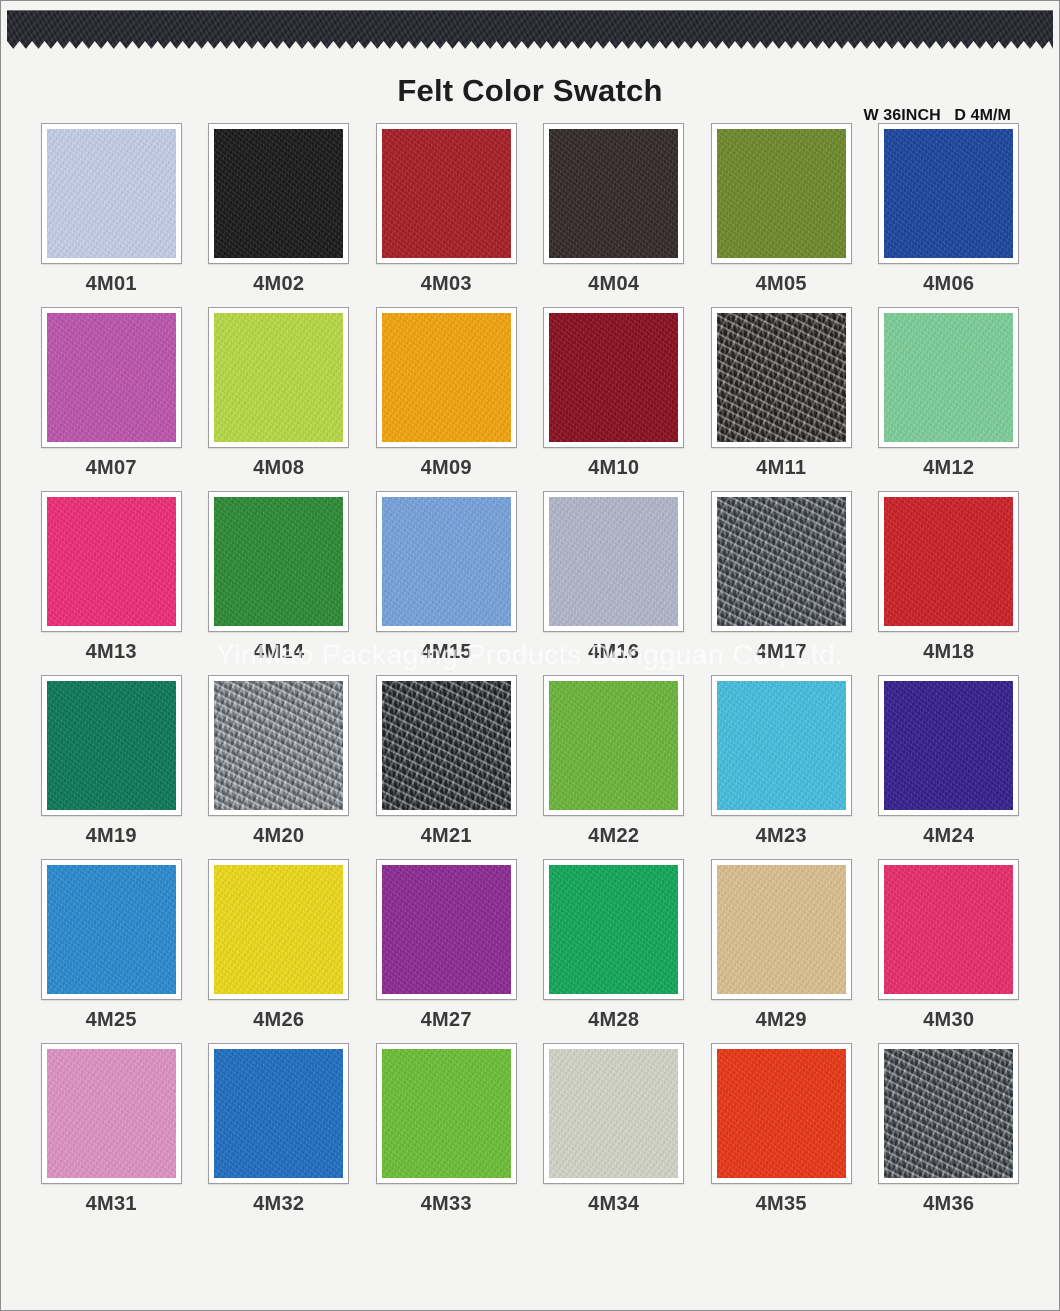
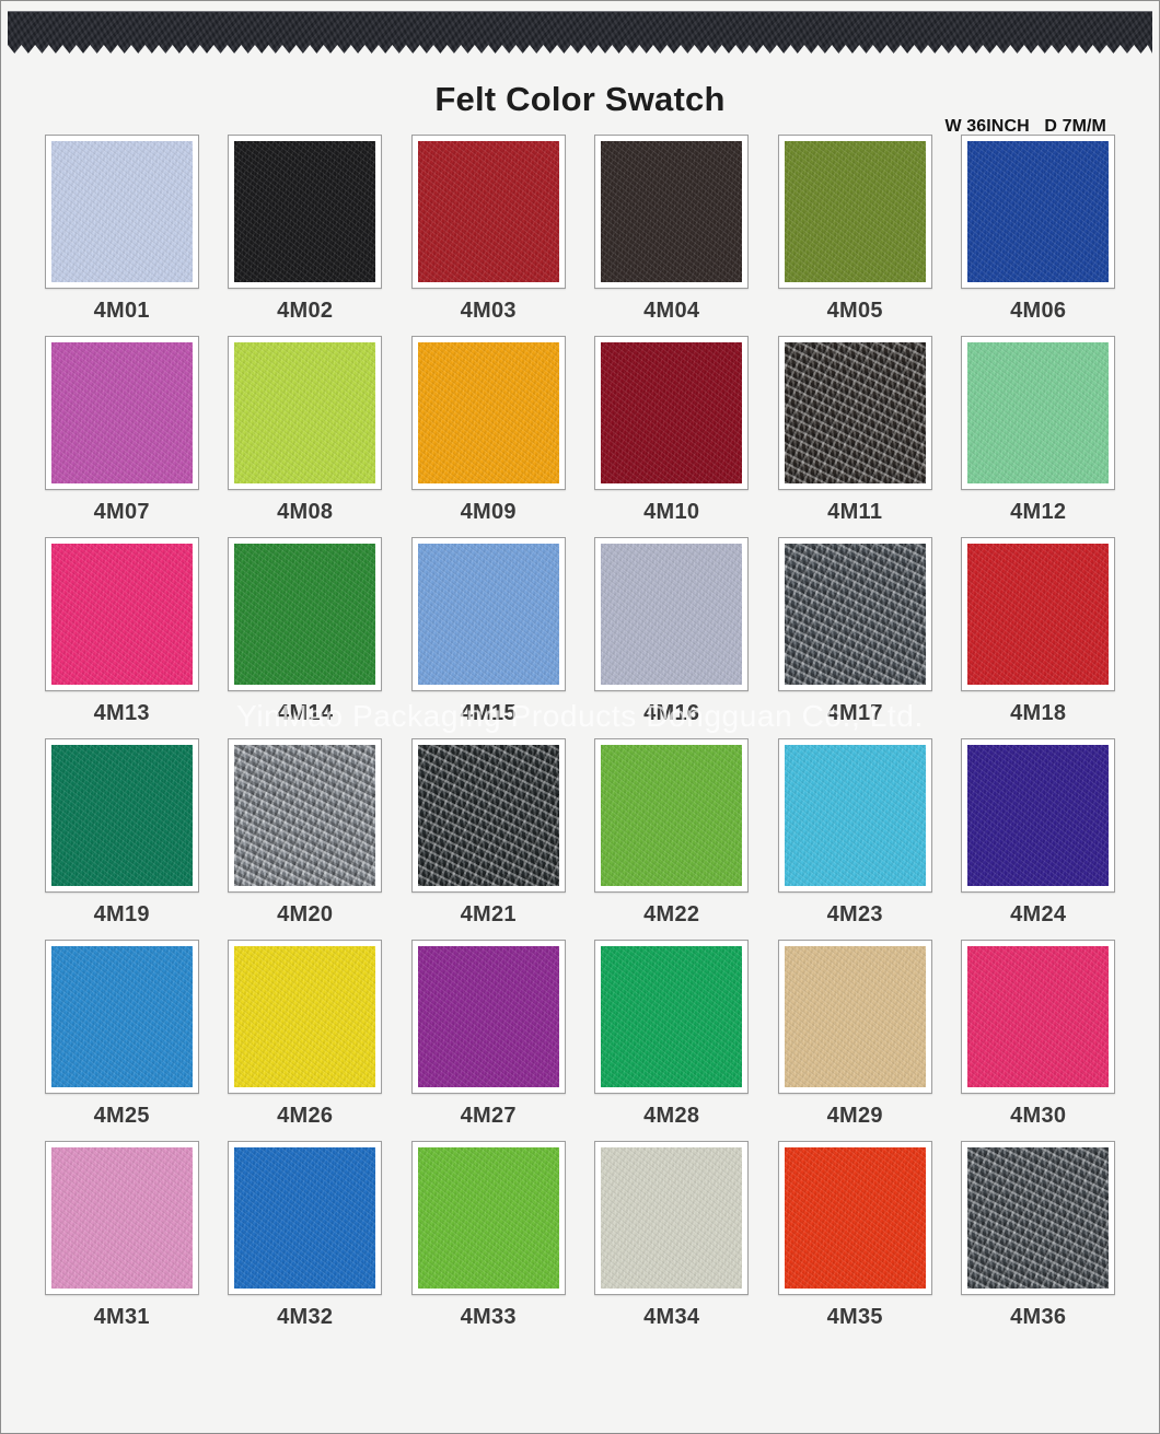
  Felt Color Swatch
- W 36INCH D 4M/M
+ W 36INCH D 7M/M
  4M01
  4M02
  4M03
  4M04
  4M05
  4M06
  4M07
  4M08
  4M09
  4M10
  4M11
  4M12
  4M13
  4M14
  4M15
  4M16
  4M17
  4M18
  4M19
  4M20
  4M21
  4M22
  4M23
  4M24
  4M25
  4M26
  4M27
  4M28
  4M29
  4M30
  4M31
  4M32
  4M33
  4M34
  4M35
  4M36
  YinMao Packaging Products Dongguan Co., Ltd.
